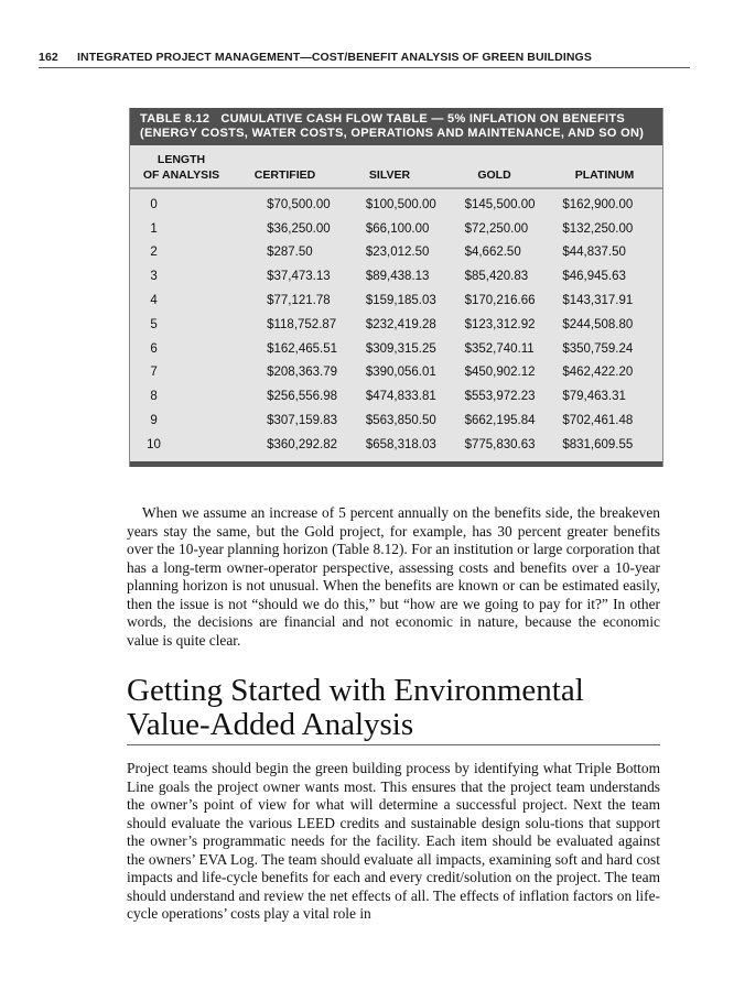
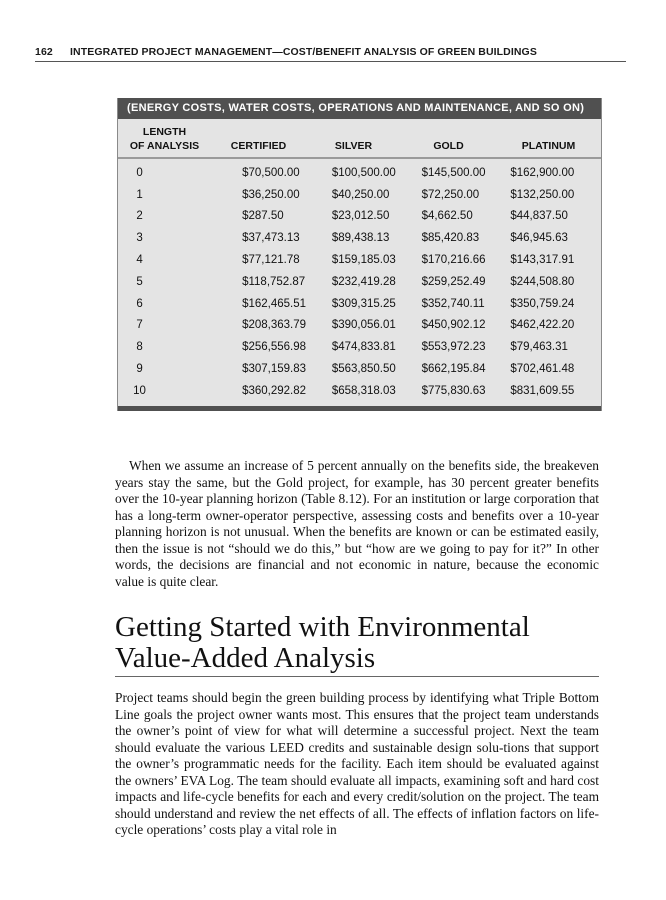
  162 INTEGRATED PROJECT MANAGEMENT—COST/BENEFIT ANALYSIS OF GREEN BUILDINGS
- TABLE 8.12 CUMULATIVE CASH FLOW TABLE — 5% INFLATION ON BENEFITS
  (ENERGY COSTS, WATER COSTS, OPERATIONS AND MAINTENANCE, AND SO ON)
  LENGTH
  OF ANALYSIS
  CERTIFIED
  SILVER
  GOLD
  PLATINUM
  0
  $70,500.00
  $100,500.00
  $145,500.00
  $162,900.00
  1
  $36,250.00
- $66,100.00
+ $40,250.00
  $72,250.00
  $132,250.00
  2
  $287.50
  $23,012.50
  $4,662.50
  $44,837.50
  3
  $37,473.13
  $89,438.13
  $85,420.83
  $46,945.63
  4
  $77,121.78
  $159,185.03
  $170,216.66
  $143,317.91
  5
  $118,752.87
  $232,419.28
- $123,312.92
+ $259,252.49
  $244,508.80
  6
  $162,465.51
  $309,315.25
  $352,740.11
  $350,759.24
  7
  $208,363.79
  $390,056.01
  $450,902.12
  $462,422.20
  8
  $256,556.98
  $474,833.81
  $553,972.23
  $79,463.31
  9
  $307,159.83
  $563,850.50
  $662,195.84
  $702,461.48
  10
  $360,292.82
  $658,318.03
  $775,830.63
  $831,609.55
  When we assume an increase of 5 percent annually on the benefits side, the breakeven years stay the same, but the Gold project, for example, has 30 percent greater benefits over the 10-year planning horizon (Table 8.12). For an institution or large corporation that has a long-term owner-operator perspective, assessing costs and benefits over a 10-year planning horizon is not unusual. When the benefits are known or can be estimated easily, then the issue is not “should we do this,” but “how are we going to pay for it?” In other words, the decisions are financial and not economic in nature, because the economic value is quite clear.
  Getting Started with Environmental Value-Added Analysis
  Project teams should begin the green building process by identifying what Triple Bottom Line goals the project owner wants most. This ensures that the project team understands the owner’s point of view for what will determine a successful project. Next the team should evaluate the various LEED credits and sustainable design solu-tions that support the owner’s programmatic needs for the facility. Each item should be evaluated against the owners’ EVA Log. The team should evaluate all impacts, examining soft and hard cost impacts and life-cycle benefits for each and every credit/solution on the project. The team should understand and review the net effects of all. The effects of inflation factors on life-cycle operations’ costs play a vital role in
